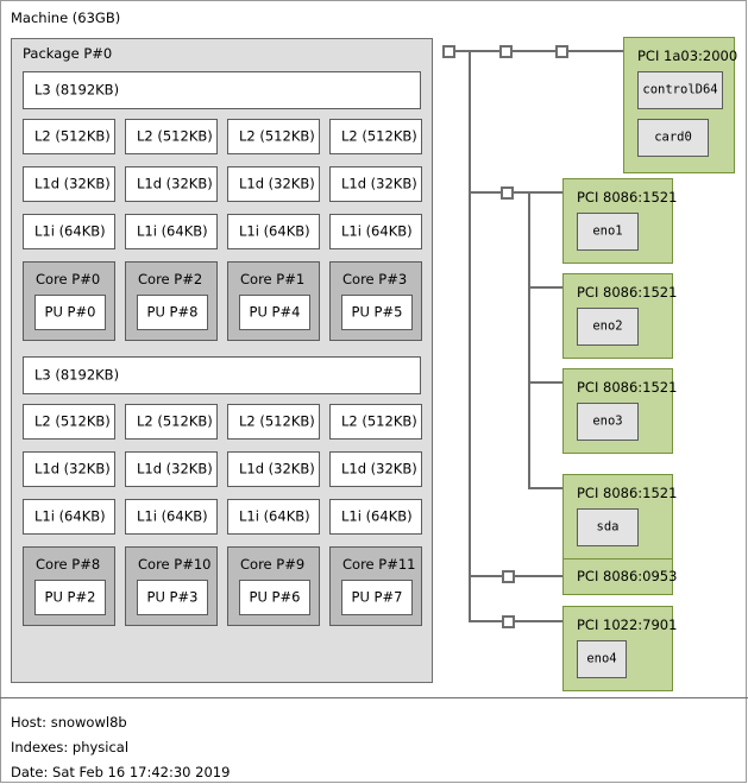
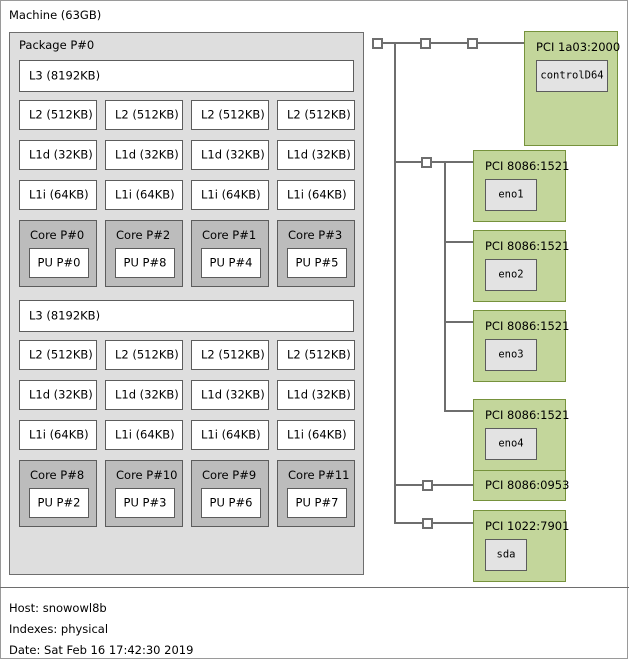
  Machine (63GB)
  Package P#0
  L3 (8192KB)
  L2 (512KB)
  L2 (512KB)
  L2 (512KB)
  L2 (512KB)
  L1d (32KB)
  L1d (32KB)
  L1d (32KB)
  L1d (32KB)
  L1i (64KB)
  L1i (64KB)
  L1i (64KB)
  L1i (64KB)
  Core P#0
  PU P#0
  Core P#2
  PU P#8
  Core P#1
  PU P#4
  Core P#3
  PU P#5
  L3 (8192KB)
  L2 (512KB)
  L2 (512KB)
  L2 (512KB)
  L2 (512KB)
  L1d (32KB)
  L1d (32KB)
  L1d (32KB)
  L1d (32KB)
  L1i (64KB)
  L1i (64KB)
  L1i (64KB)
  L1i (64KB)
  Core P#8
  PU P#2
  Core P#10
  PU P#3
  Core P#9
  PU P#6
  Core P#11
  PU P#7
  PCI 1a03:2000
  controlD64
- card0
  PCI 8086:1521
  eno1
  PCI 8086:1521
  eno2
  PCI 8086:1521
  eno3
  PCI 8086:1521
- sda
+ eno4
  PCI 8086:0953
  PCI 1022:7901
- eno4
+ sda
  Host: snowowl8b
  Indexes: physical
  Date: Sat Feb 16 17:42:30 2019
